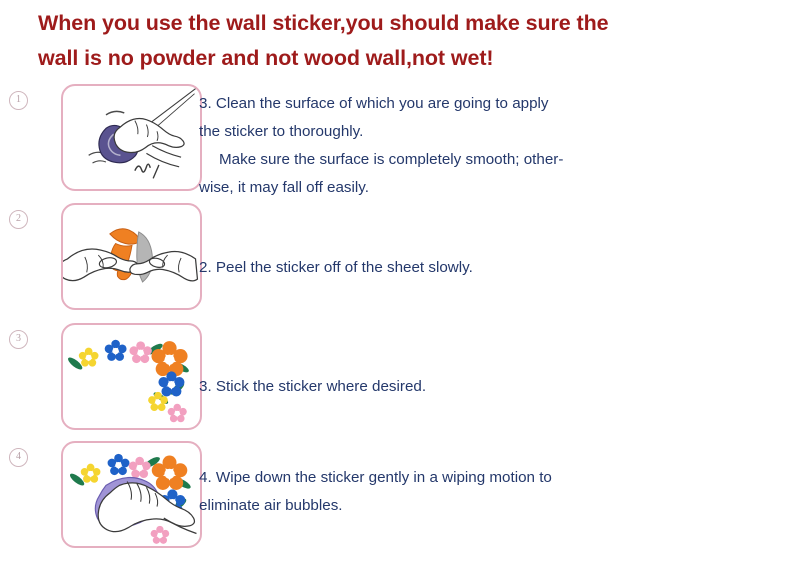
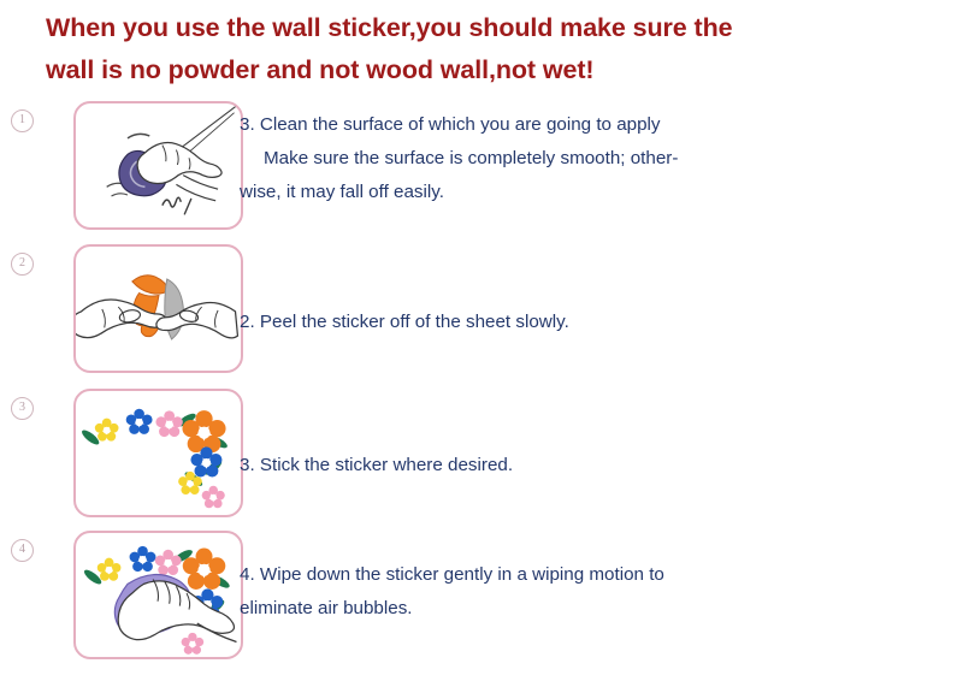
  When you use the wall sticker,you should make sure the
  wall is no powder and not wood wall,not wet!
  1
  3. Clean the surface of which you are going to apply
- the sticker to thoroughly.
  Make sure the surface is completely smooth; other-
  wise, it may fall off easily.
  2
  2. Peel the sticker off of the sheet slowly.
  3
  3. Stick the sticker where desired.
  4
  4. Wipe down the sticker gently in a wiping motion to
  eliminate air bubbles.
